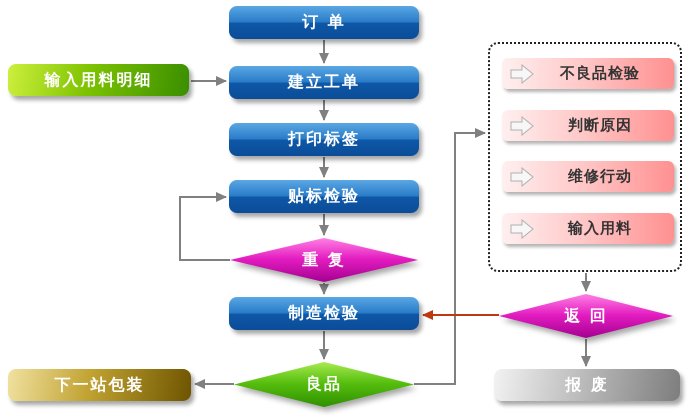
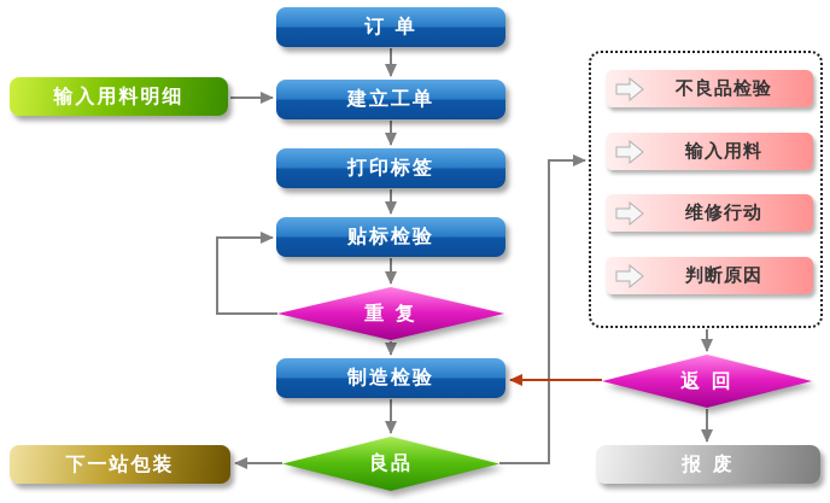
  订 单
  建立工单
  打印标签
  贴标检验
  制造检验
  重 复
  良品
  返 回
  输入用料明细
  下一站包装
  报 废
  不良品检验
- 判断原因
+ 输入用料
  维修行动
- 输入用料
+ 判断原因
